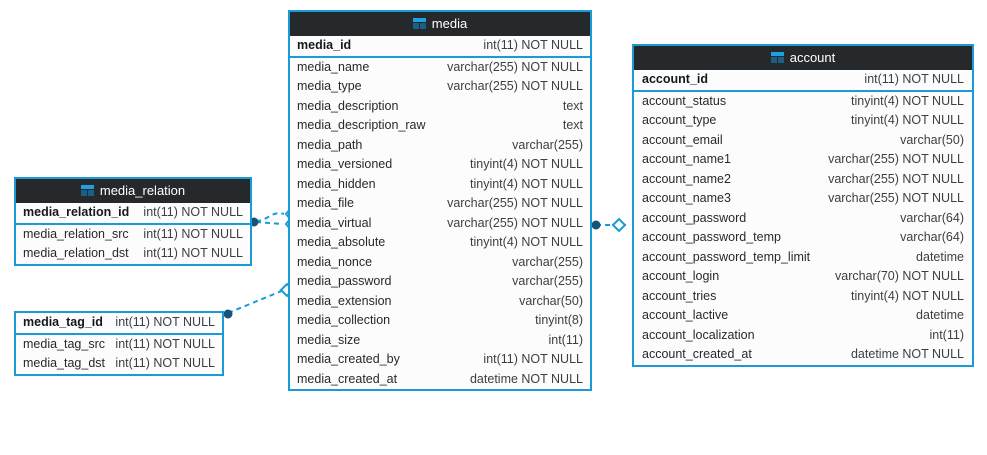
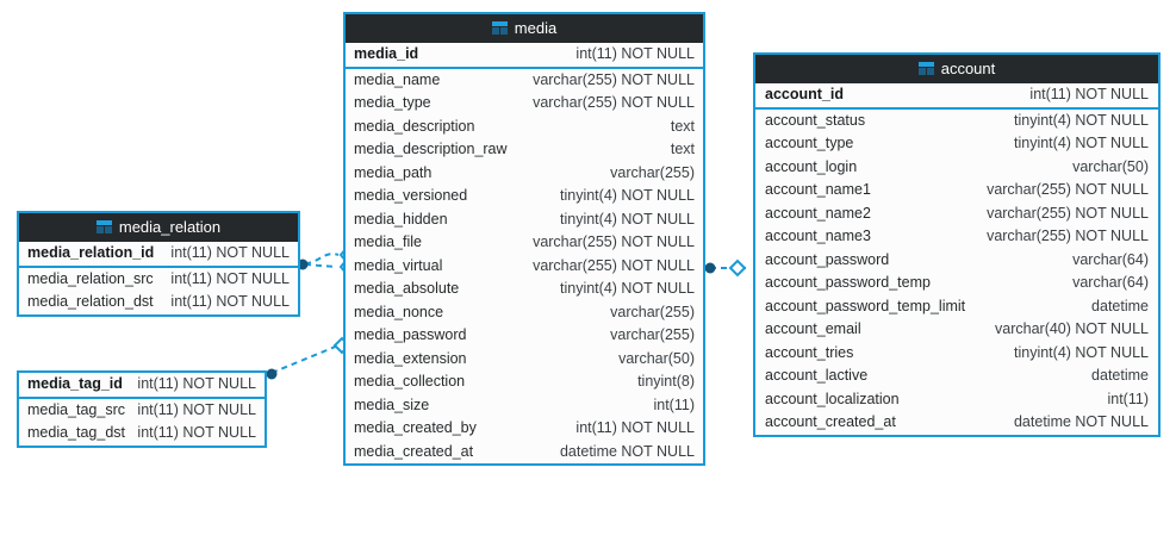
  media
  media_id
  int(11) NOT NULL
  media_name
  varchar(255) NOT NULL
  media_type
  varchar(255) NOT NULL
  media_description
  text
  media_description_raw
  text
  media_path
  varchar(255)
  media_versioned
  tinyint(4) NOT NULL
  media_hidden
  tinyint(4) NOT NULL
  media_file
  varchar(255) NOT NULL
  media_virtual
  varchar(255) NOT NULL
  media_absolute
  tinyint(4) NOT NULL
  media_nonce
  varchar(255)
  media_password
  varchar(255)
  media_extension
  varchar(50)
  media_collection
  tinyint(8)
  media_size
  int(11)
  media_created_by
  int(11) NOT NULL
  media_created_at
  datetime NOT NULL
  account
  account_id
  int(11) NOT NULL
  account_status
  tinyint(4) NOT NULL
  account_type
  tinyint(4) NOT NULL
- account_email
+ account_login
  varchar(50)
  account_name1
  varchar(255) NOT NULL
  account_name2
  varchar(255) NOT NULL
  account_name3
  varchar(255) NOT NULL
  account_password
  varchar(64)
  account_password_temp
  varchar(64)
  account_password_temp_limit
  datetime
- account_login
+ account_email
- varchar(70) NOT NULL
+ varchar(40) NOT NULL
  account_tries
  tinyint(4) NOT NULL
  account_lactive
  datetime
  account_localization
  int(11)
  account_created_at
  datetime NOT NULL
  media_relation
  media_relation_id
  int(11) NOT NULL
  media_relation_src
  int(11) NOT NULL
  media_relation_dst
  int(11) NOT NULL
  media_tag_id
  int(11) NOT NULL
  media_tag_src
  int(11) NOT NULL
  media_tag_dst
  int(11) NOT NULL
